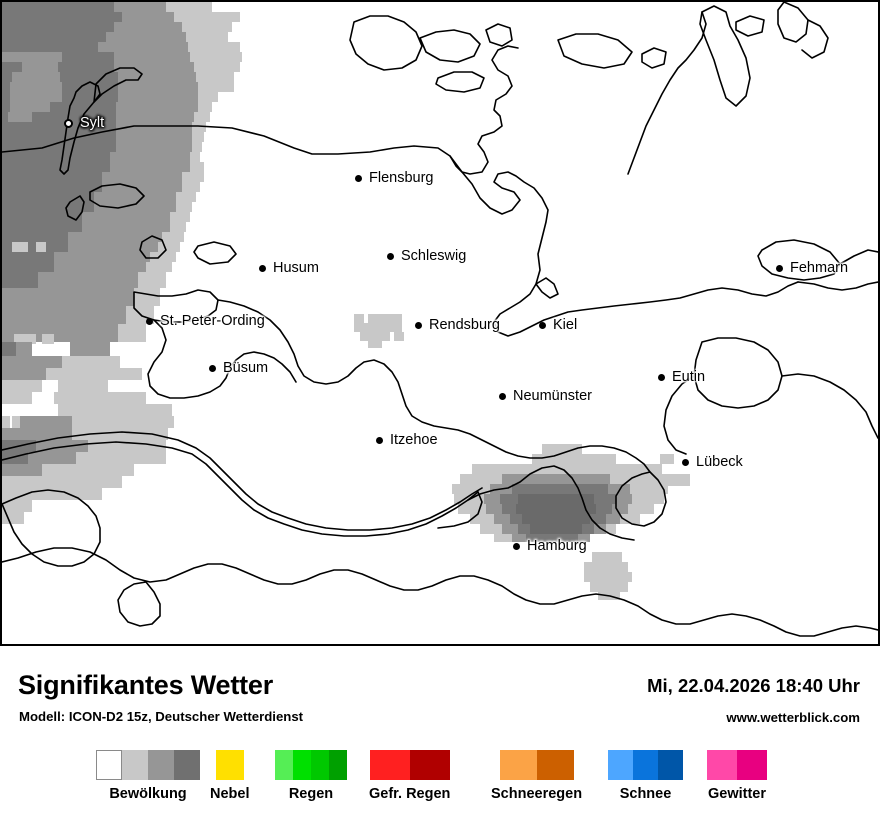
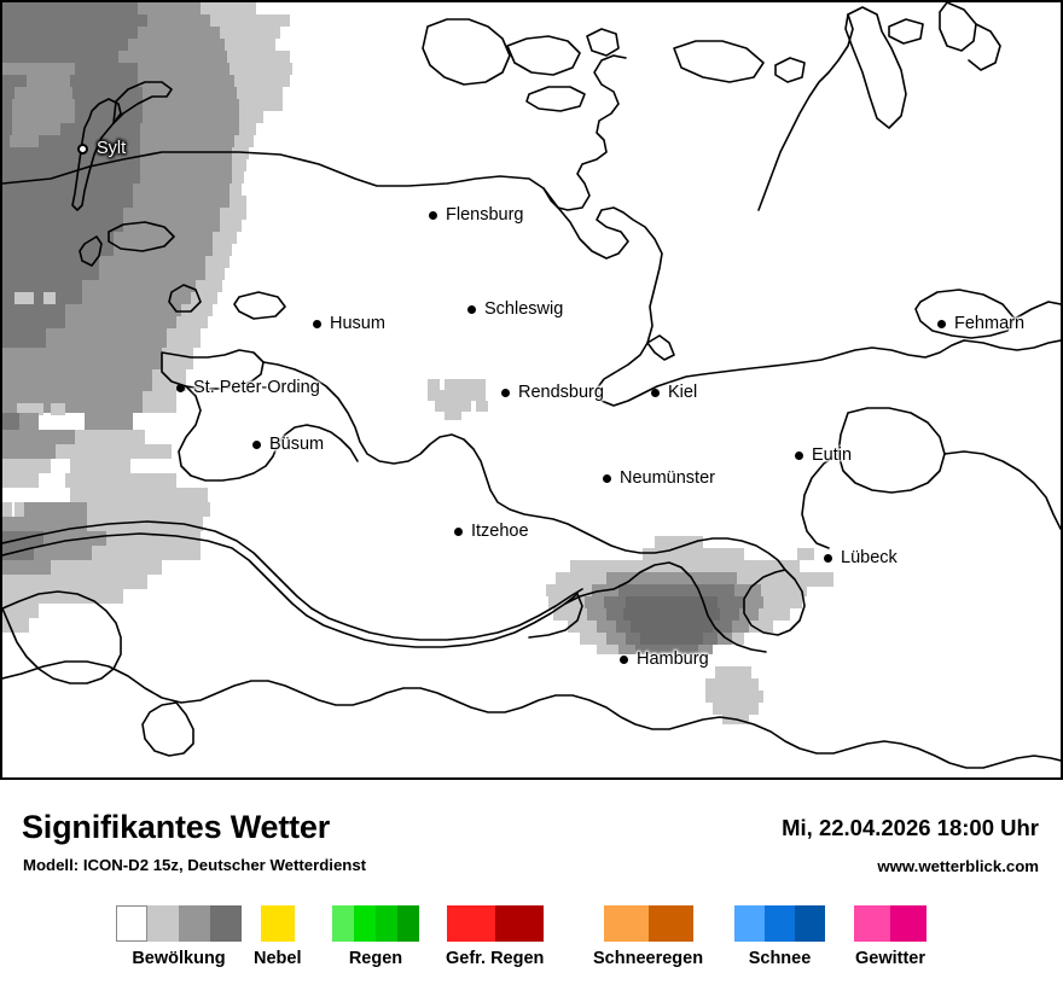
  Sylt
  Flensburg
  Schleswig
  Husum
  Fehmarn
  Rendsburg
  Kiel
  St. Peter-Ording
  Eutin
  Büsum
  Neumünster
  Itzehoe
  Lübeck
  Hamburg
  Signifikantes Wetter
  Modell: ICON-D2 15z, Deutscher Wetterdienst
- Mi, 22.04.2026 18:40 Uhr
+ Mi, 22.04.2026 18:00 Uhr
  www.wetterblick.com
  Bewölkung
  Nebel
  Regen
  Gefr. Regen
  Schneeregen
  Schnee
  Gewitter
